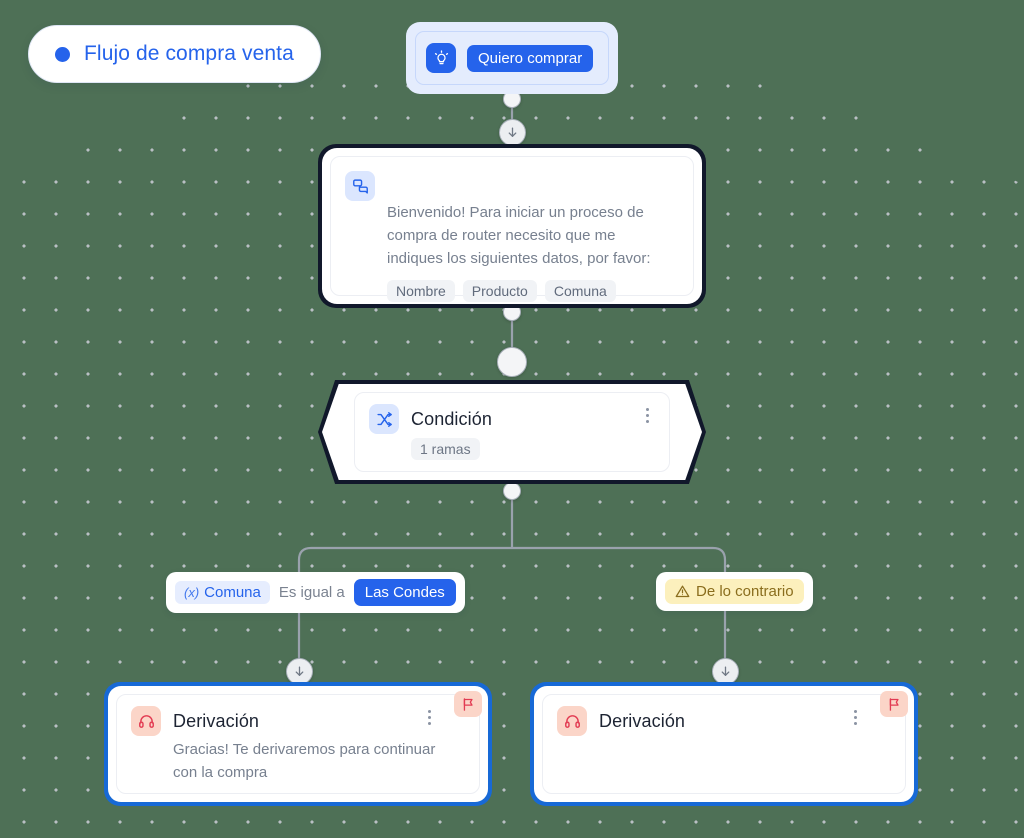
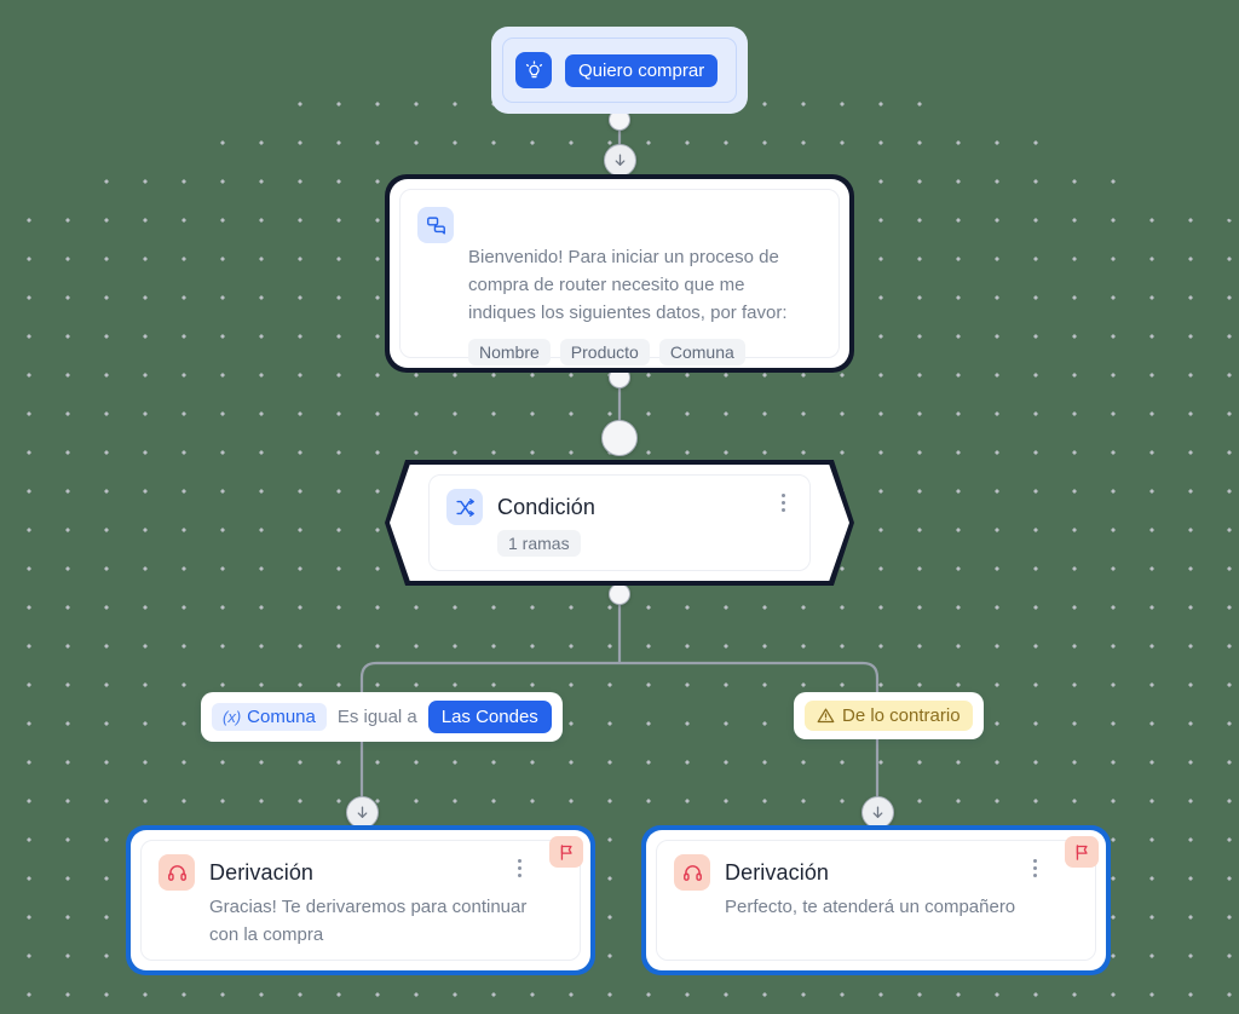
- Flujo de compra venta
  Quiero comprar
  Bienvenido! Para iniciar un proceso de compra de router necesito que me indiques los siguientes datos, por favor:
  Nombre
  Producto
  Comuna
  Condición
  1 ramas
  (x)
  Comuna
  Es igual a
  Las Condes
  De lo contrario
  Derivación
  Gracias! Te derivaremos para continuar con la compra
  Derivación
+ Perfecto, te atenderá un compañero
